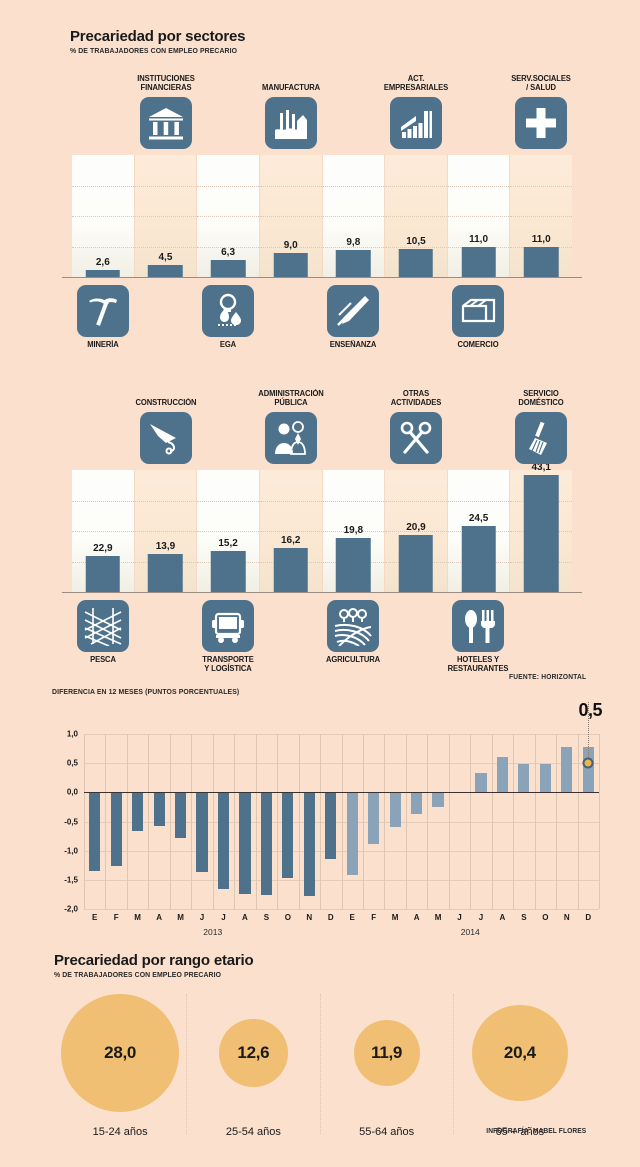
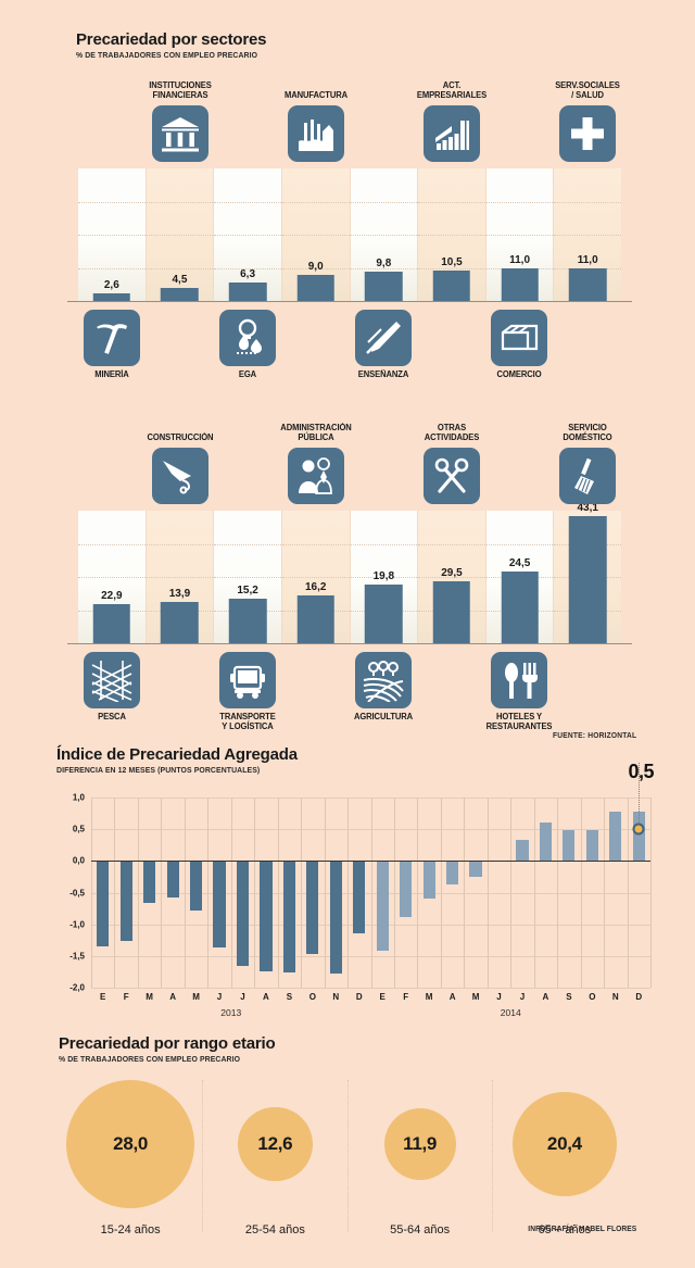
  Precariedad por sectores
  % DE TRABAJADORES CON EMPLEO PRECARIO
  2,6
  4,5
  6,3
  9,0
  9,8
  10,5
  11,0
  11,0
  INSTITUCIONES
  FINANCIERAS
  MANUFACTURA
  ACT.
  EMPRESARIALES
  SERV.SOCIALES
  / SALUD
  MINERÍA
  EGA
  ENSEÑANZA
  COMERCIO
  22,9
  13,9
  15,2
  16,2
  19,8
- 20,9
+ 29,5
  24,5
  43,1
  CONSTRUCCIÓN
  ADMINISTRACIÓN
  PÚBLICA
  OTRAS
  ACTIVIDADES
  SERVICIO
  DOMÉSTICO
  PESCA
  TRANSPORTE
  Y LOGÍSTICA
  AGRICULTURA
  HOTELES Y
  RESTAURANTES
+ Índice de Precariedad Agregada
  DIFERENCIA EN 12 MESES (PUNTOS PORCENTUALES)
  0,5
  1,0
  0,5
  0,0
  -0,5
  -1,0
  -1,5
  -2,0
  E
  F
  M
  A
  M
  J
  J
  A
  S
  O
  N
  D
  E
  F
  M
  A
  M
  J
  J
  A
  S
  O
  N
  D
  2013
  2014
  Precariedad por rango etario
  % DE TRABAJADORES CON EMPLEO PRECARIO
  28,0
  15-24 años
  12,6
  25-54 años
  11,9
  55-64 años
  20,4
  65 + años
